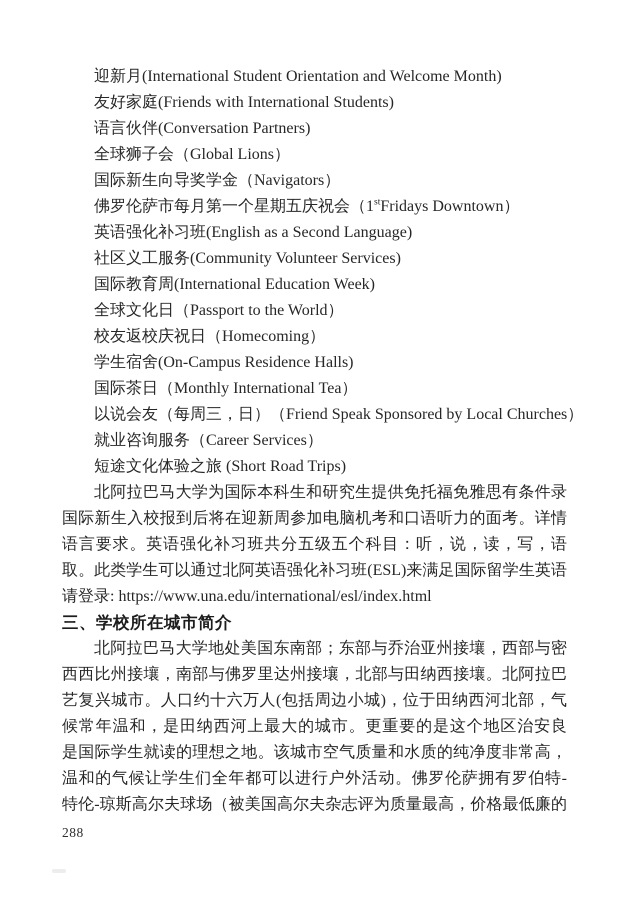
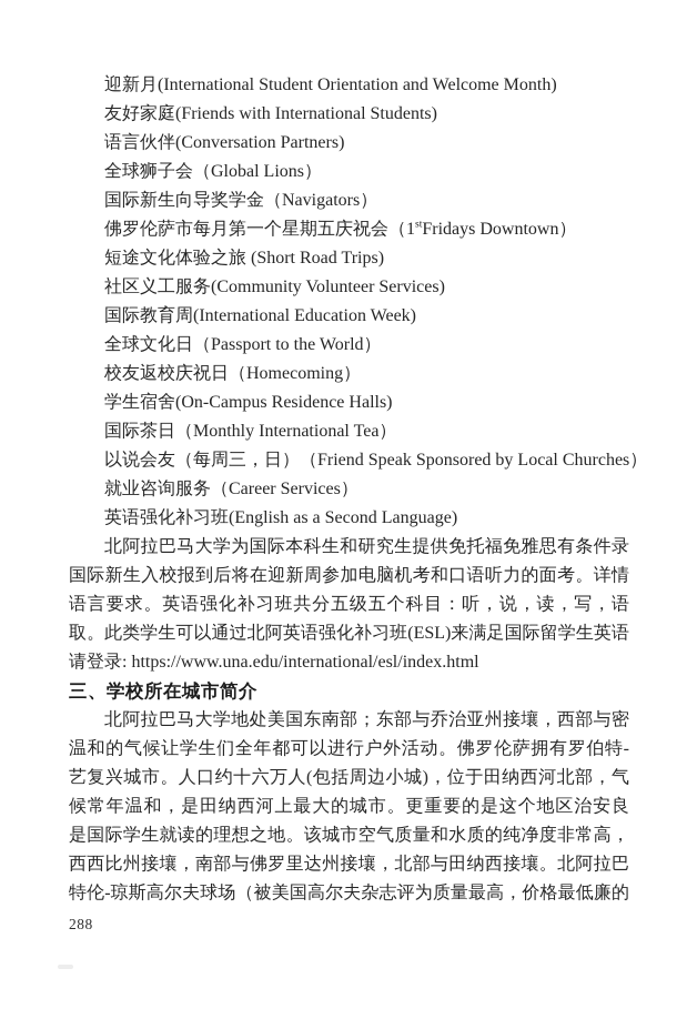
  迎新月(International Student Orientation and Welcome Month)
  友好家庭(Friends with International Students)
  语言伙伴(Conversation Partners)
  全球狮子会（Global Lions）
  国际新生向导奖学金（Navigators）
  佛罗伦萨市每月第一个星期五庆祝会（1stFridays Downtown）
- 英语强化补习班(English as a Second Language)
+ 短途文化体验之旅 (Short Road Trips)
  社区义工服务(Community Volunteer Services)
  国际教育周(International Education Week)
  全球文化日（Passport to the World）
  校友返校庆祝日（Homecoming）
  学生宿舍(On-Campus Residence Halls)
  国际茶日（Monthly International Tea）
  以说会友（每周三，日）（Friend Speak Sponsored by Local Churches）
  就业咨询服务（Career Services）
- 短途文化体验之旅 (Short Road Trips)
+ 英语强化补习班(English as a Second Language)
  北阿拉巴马大学为国际本科生和研究生提供免托福免雅思有条件录
  国际新生入校报到后将在迎新周参加电脑机考和口语听力的面考。详情
  语言要求。英语强化补习班共分五级五个科目：听，说，读，写，语
  取。此类学生可以通过北阿英语强化补习班(ESL)来满足国际留学生英语
  请登录: https://www.una.edu/international/esl/index.html
  三、学校所在城市简介
  北阿拉巴马大学地处美国东南部；东部与乔治亚州接壤，西部与密
- 西西比州接壤，南部与佛罗里达州接壤，北部与田纳西接壤。北阿拉巴
+ 温和的气候让学生们全年都可以进行户外活动。佛罗伦萨拥有罗伯特-
  艺复兴城市。人口约十六万人(包括周边小城)，位于田纳西河北部，气
  候常年温和，是田纳西河上最大的城市。更重要的是这个地区治安良
  是国际学生就读的理想之地。该城市空气质量和水质的纯净度非常高，
- 温和的气候让学生们全年都可以进行户外活动。佛罗伦萨拥有罗伯特-
+ 西西比州接壤，南部与佛罗里达州接壤，北部与田纳西接壤。北阿拉巴
  特伦-琼斯高尔夫球场（被美国高尔夫杂志评为质量最高，价格最低廉的
  288
